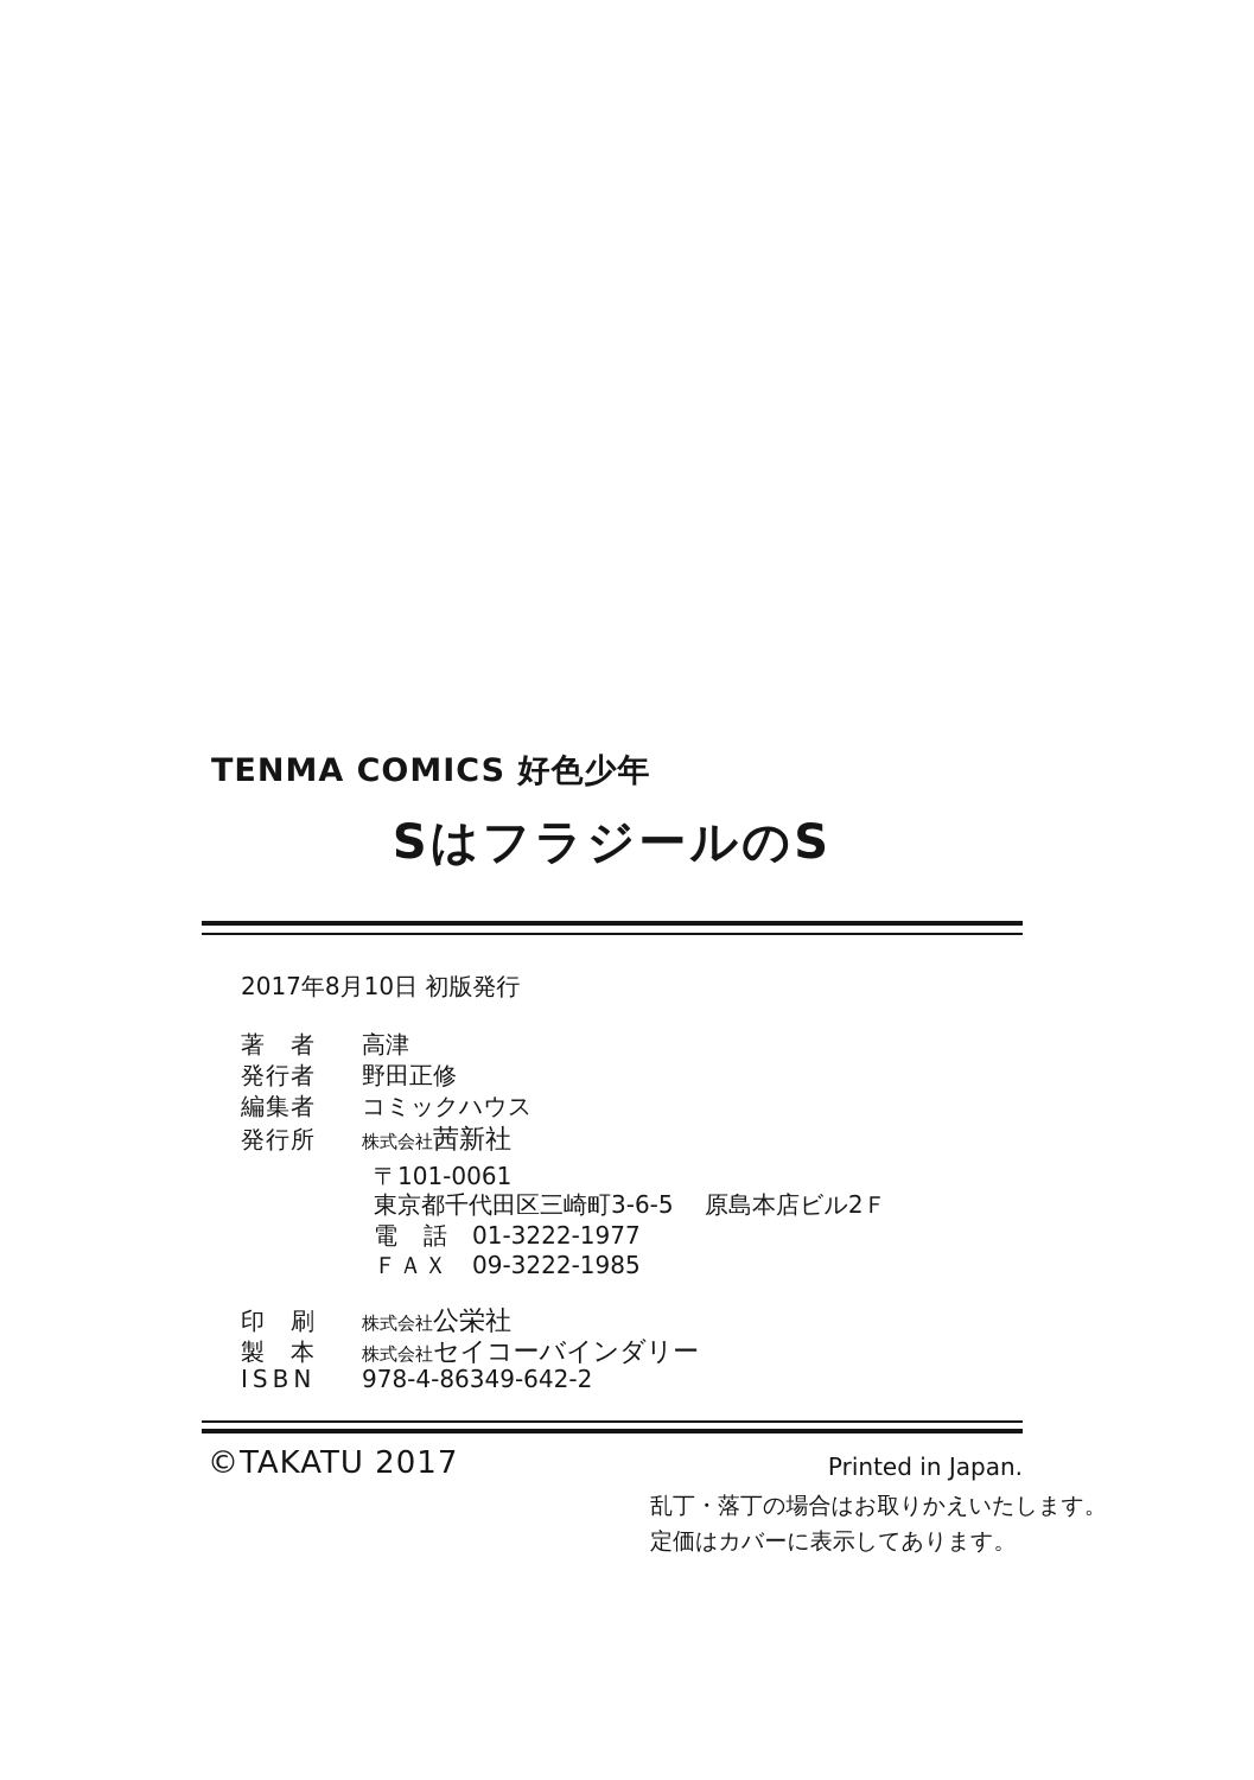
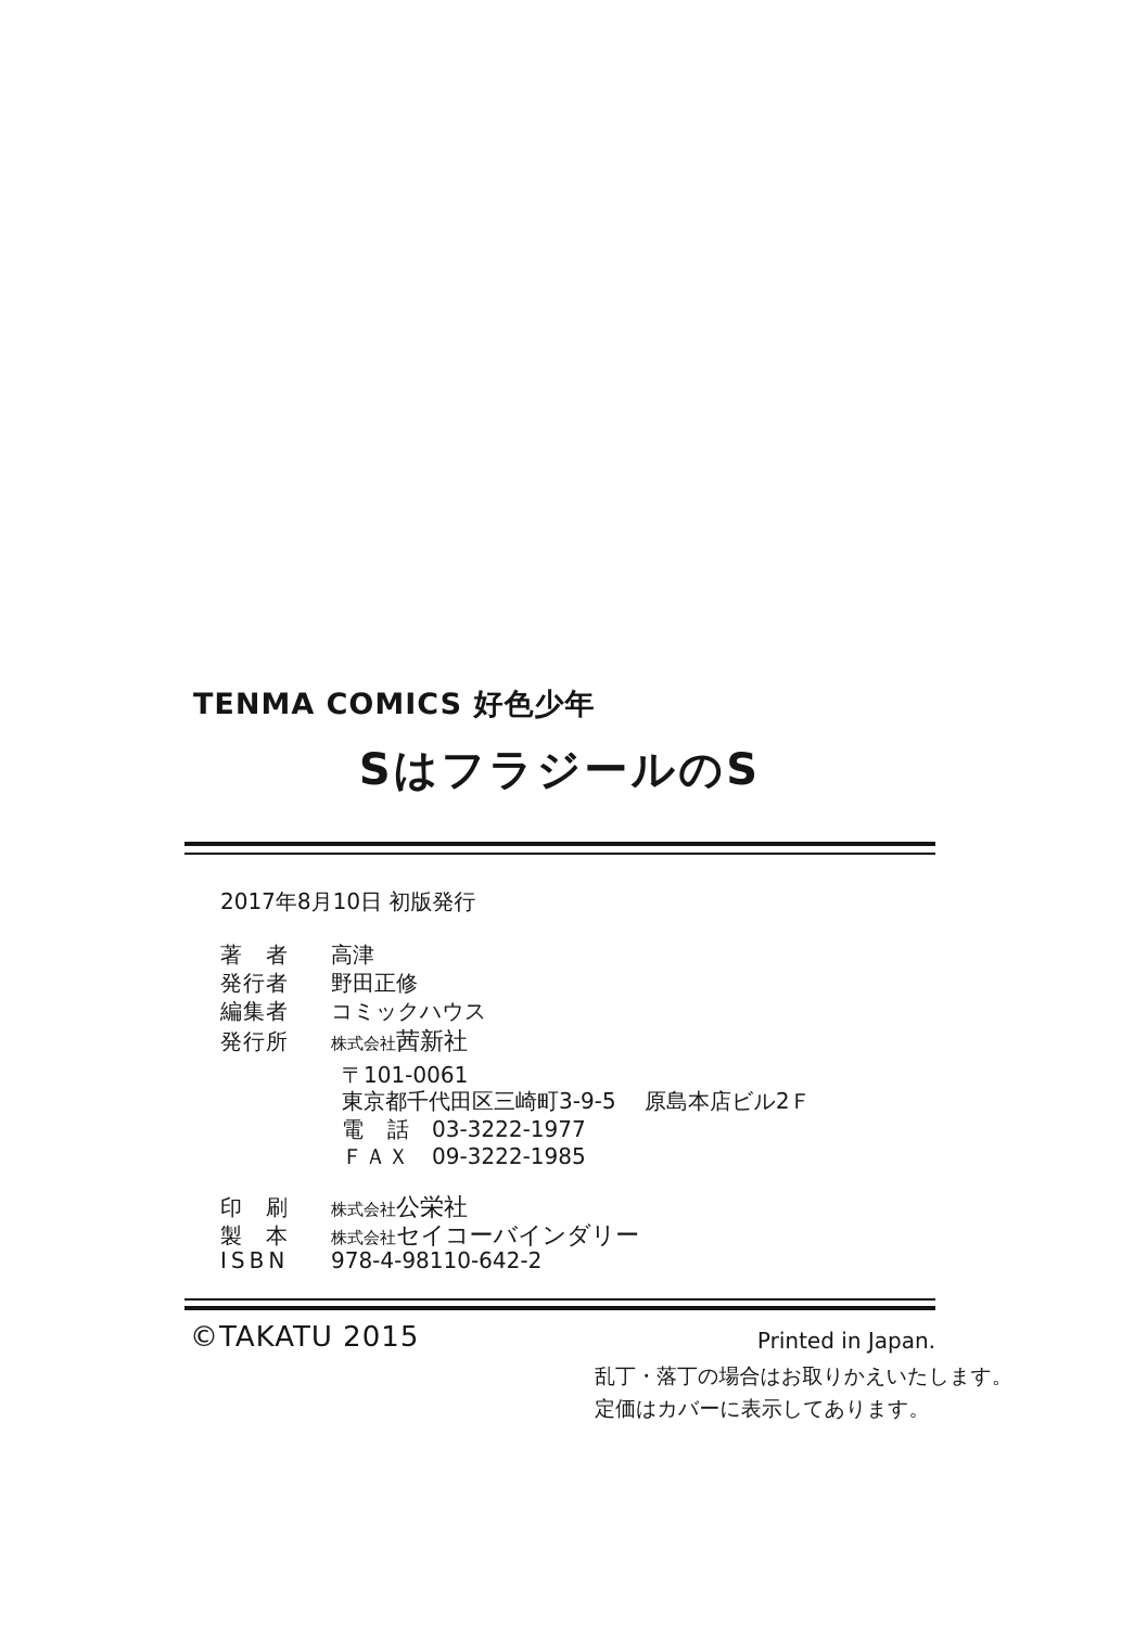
  TENMA COMICS 好色少年
  SはフラジールのS
  2017年8月10日 初版発行
  著 者 高津
  発行者 野田正修
  編集者 コミックハウス
  発行所 株式会社茜新社
  〒101-0061
- 東京都千代田区三崎町3-6-5 原島本店ビル2Ｆ
+ 東京都千代田区三崎町3-9-5 原島本店ビル2Ｆ
- 電 話 01-3222-1977
+ 電 話 03-3222-1977
  ＦＡＸ 09-3222-1985
  印 刷 株式会社公栄社
  製 本 株式会社セイコーバインダリー
- ISBN 978-4-86349-642-2
+ ISBN 978-4-98110-642-2
- ©TAKATU 2017
+ ©TAKATU 2015
  Printed in Japan.
  乱丁・落丁の場合はお取りかえいたします。
  定価はカバーに表示してあります。
